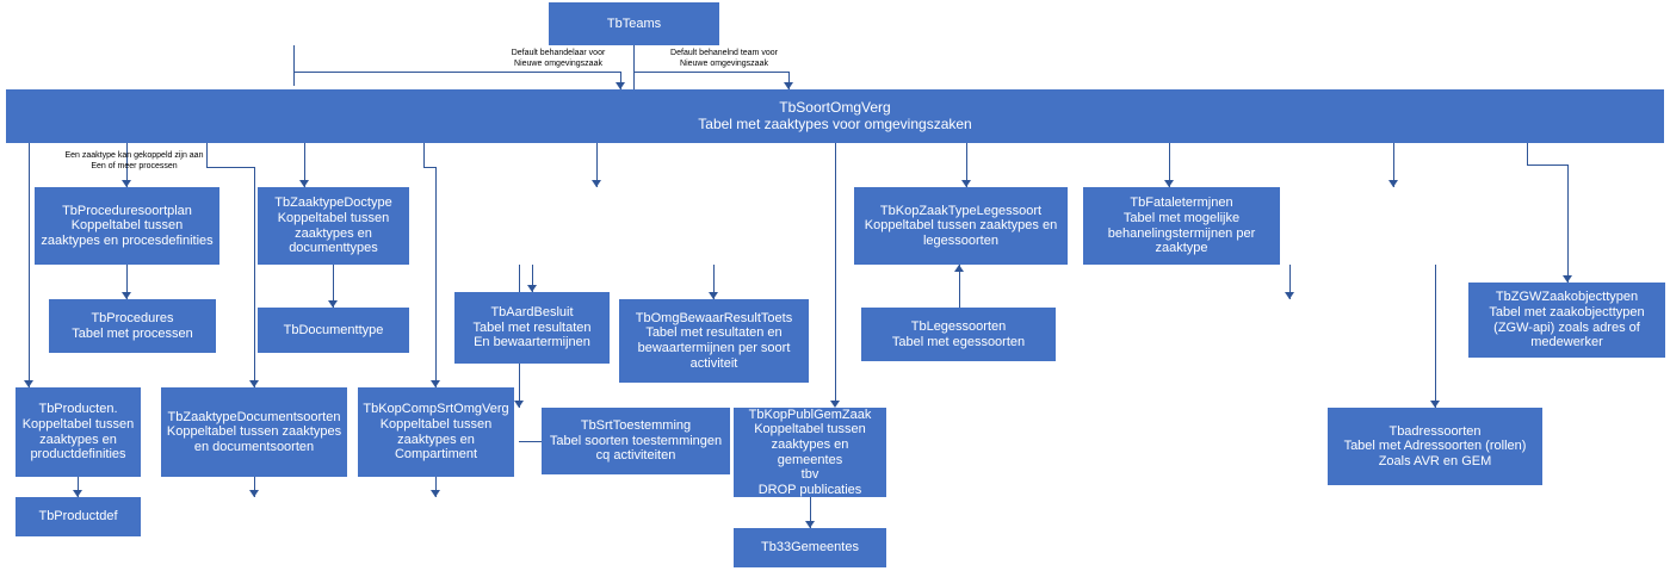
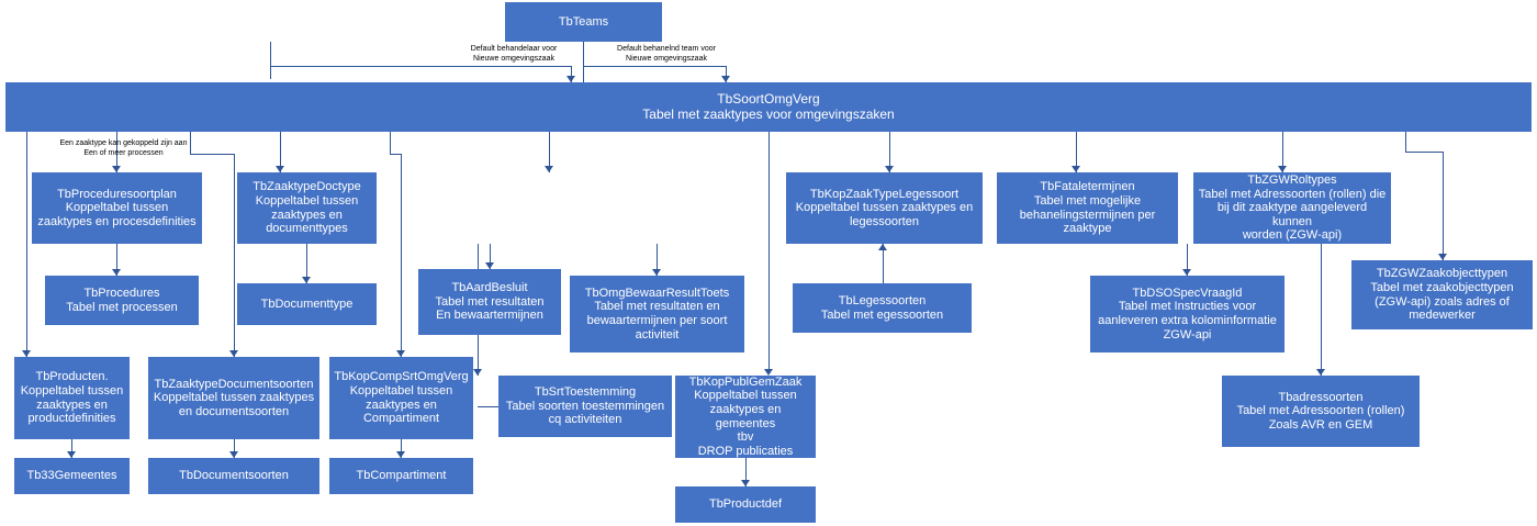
  TbTeams
  TbSoortOmgVerg
  Tabel met zaaktypes voor omgevingszaken
  TbProceduresoortplan
  Koppeltabel tussen
  zaaktypes en procesdefinities
  TbProcedures
  Tabel met processen
  TbZaaktypeDoctype
  Koppeltabel tussen
  zaaktypes en
  documenttypes
  TbDocumenttype
  TbAardBesluit
  Tabel met resultaten
  En bewaartermijnen
  TbOmgBewaarResultToets
  Tabel met resultaten en
  bewaartermijnen per soort
  activiteit
  TbKopZaakTypeLegessoort
  Koppeltabel tussen zaaktypes en
  legessoorten
  TbLegessoorten
  Tabel met egessoorten
  TbFataletermjnen
  Tabel met mogelijke
  behanelingstermijnen per zaaktype
+ TbDSOSpecVraagId
+ Tabel met Instructies voor
+ aanleveren extra kolominformatie
+ ZGW-api
+ TbZGWRoltypes
+ Tabel met Adressoorten (rollen) die
+ bij dit zaaktype aangeleverd kunnen
+ worden (ZGW-api)
  TbZGWZaakobjecttypen
  Tabel met zaakobjecttypen
  (ZGW-api) zoals adres of
  medewerker
  Tbadressoorten
  Tabel met Adressoorten (rollen)
  Zoals AVR en GEM
  TbProducten.
  Koppeltabel tussen
  zaaktypes en
  productdefinities
- TbProductdef
+ Tb33Gemeentes
  TbZaaktypeDocumentsoorten
  Koppeltabel tussen zaaktypes
  en documentsoorten
+ TbDocumentsoorten
  TbKopCompSrtOmgVerg
  Koppeltabel tussen
  zaaktypes en
  Compartiment
+ TbCompartiment
  TbSrtToestemming
  Tabel soorten toestemmingen
  cq activiteiten
  TbKopPublGemZaak
  Koppeltabel tussen
  zaaktypes en gemeentes
  tbv
  DROP publicaties
- Tb33Gemeentes
+ TbProductdef
